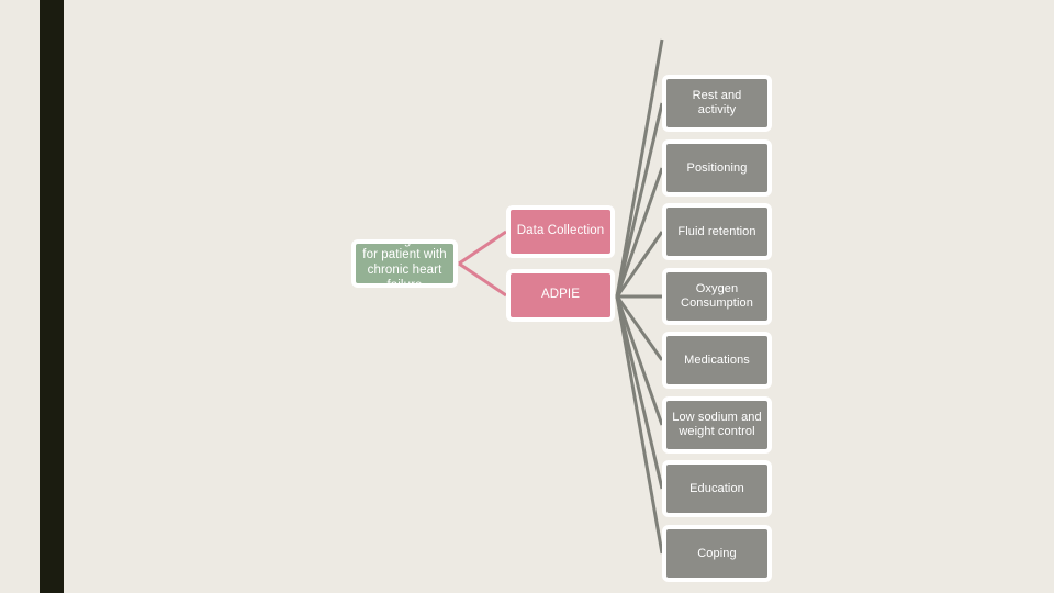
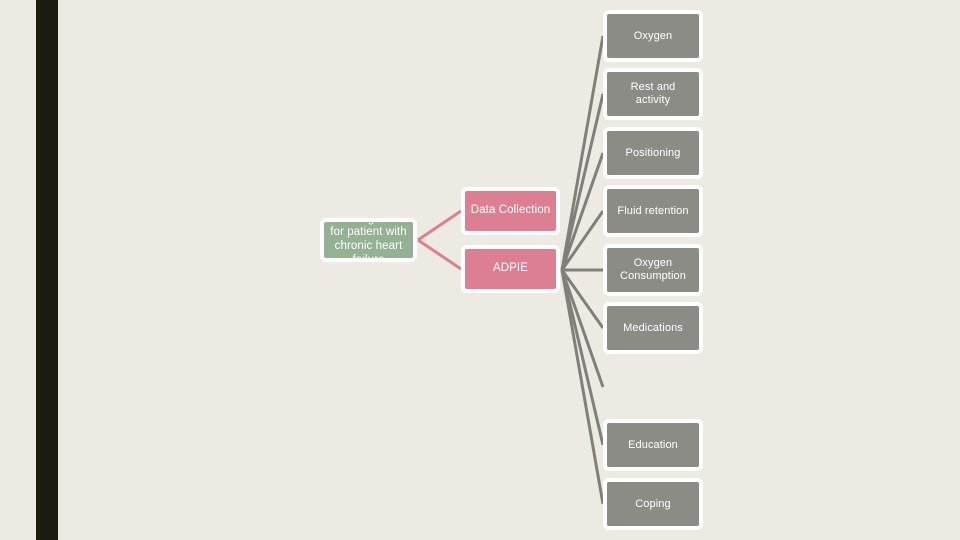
  Data Collection
  ADPIE
+ Oxygen
  Rest and activity
  Positioning
  Fluid retention
  Oxygen Consumption
  Medications
- Low sodium and weight control
  Education
  Coping
